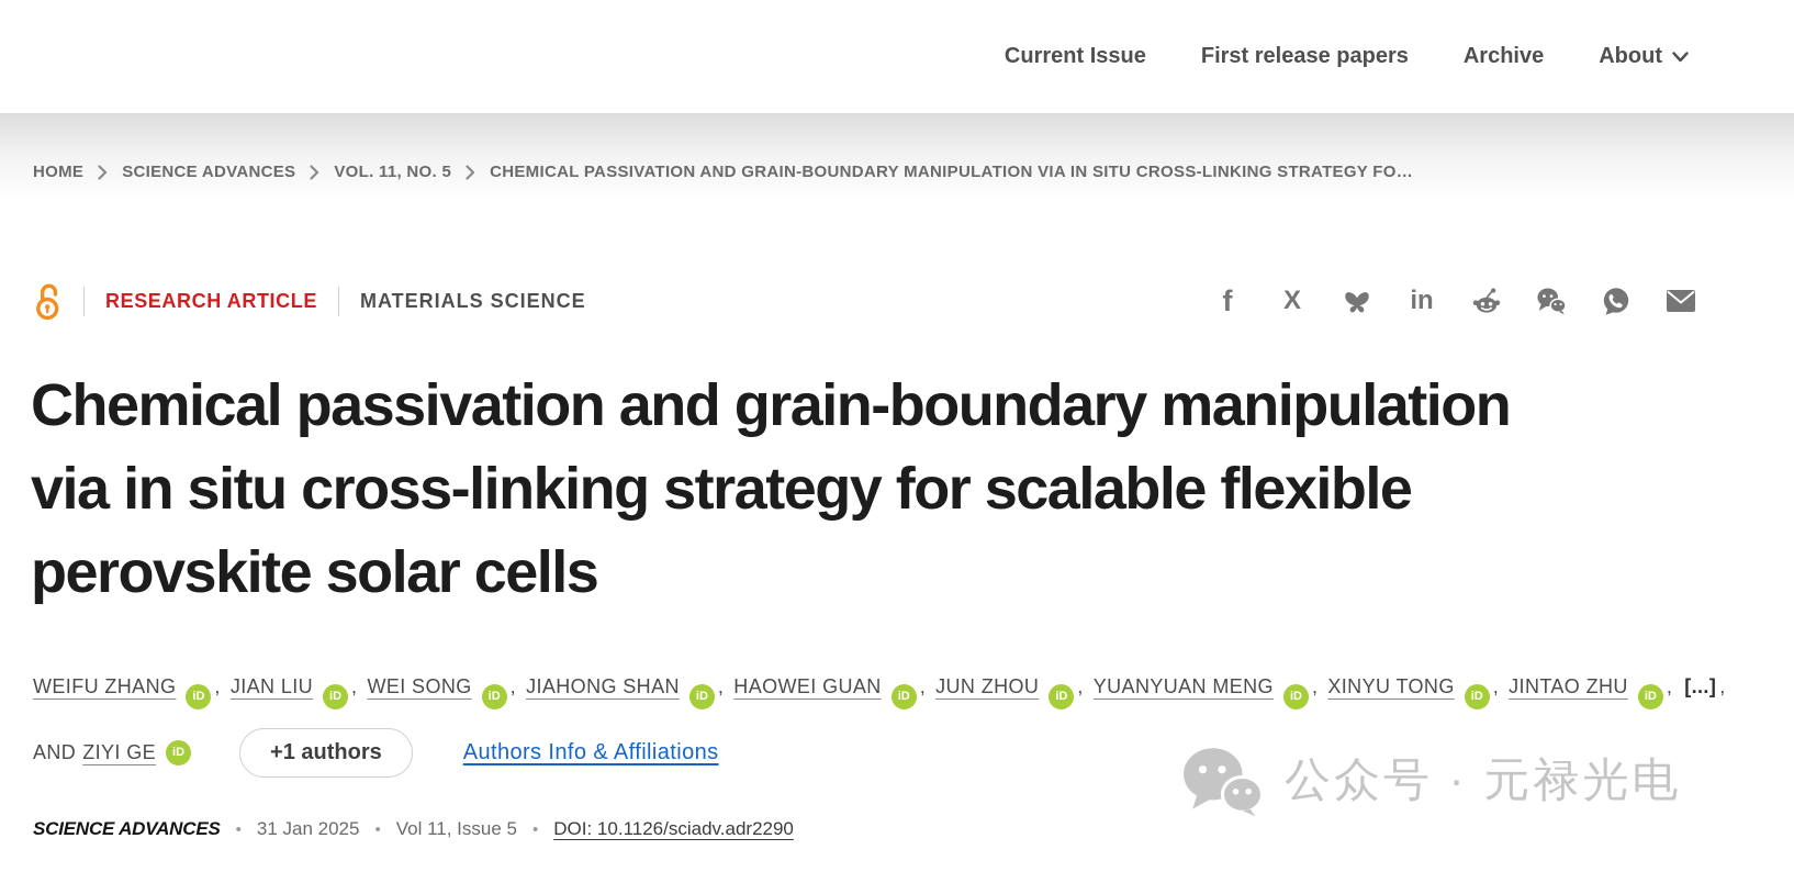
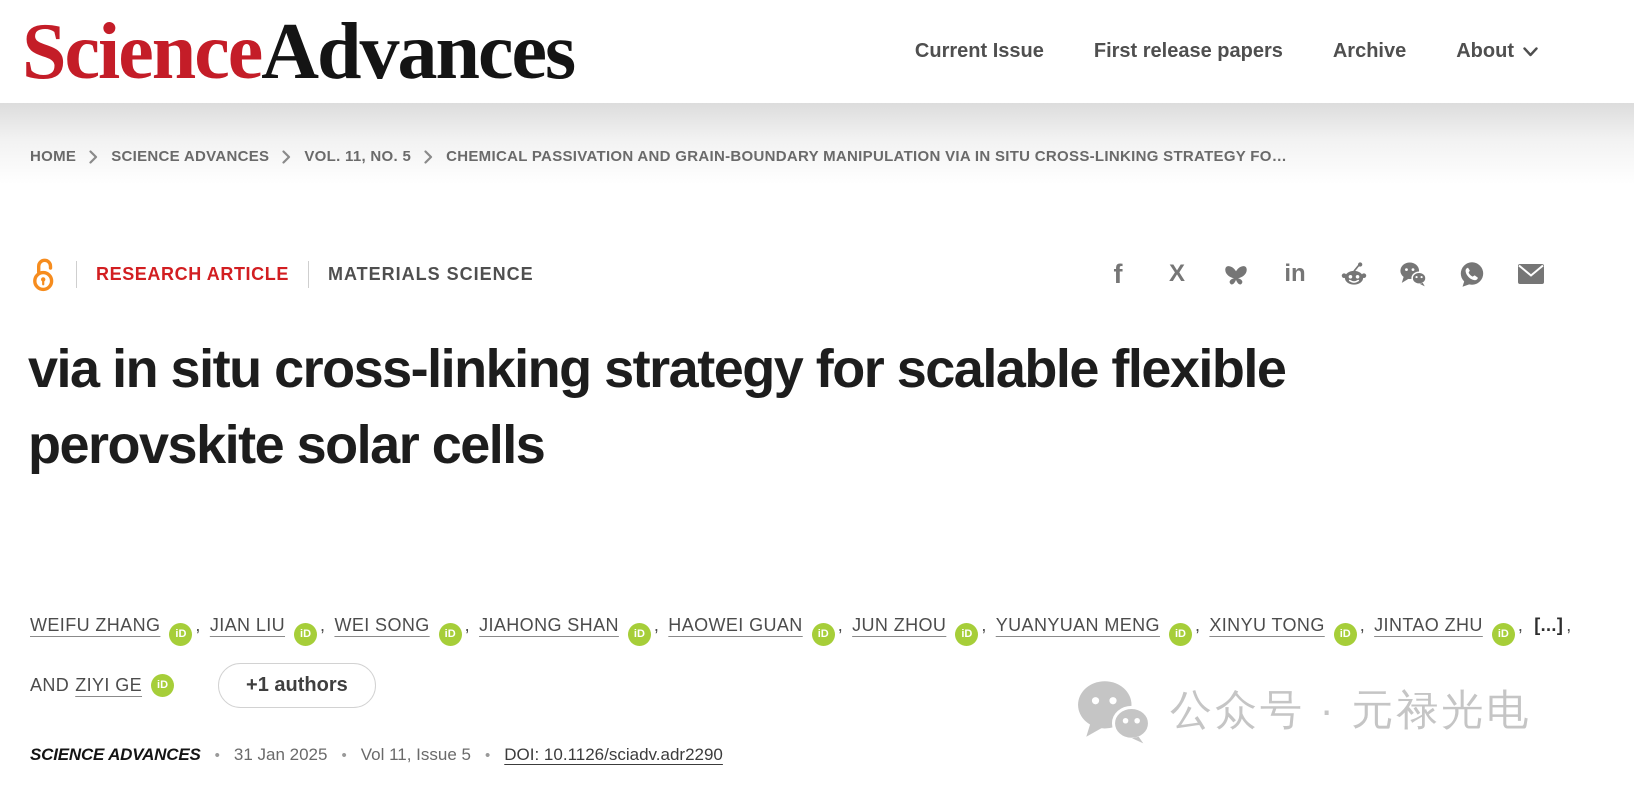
+ ScienceAdvances
  Current Issue
  First release papers
  Archive
  About
  HOME
  SCIENCE ADVANCES
  VOL. 11, NO. 5
  CHEMICAL PASSIVATION AND GRAIN-BOUNDARY MANIPULATION VIA IN SITU CROSS-LINKING STRATEGY FO…
  RESEARCH ARTICLE
  MATERIALS SCIENCE
  f
  X
  in
- Chemical passivation and grain-boundary manipulation
  via in situ cross-linking strategy for scalable flexible
  perovskite solar cells
  WEIFU ZHANG iD, JIAN LIU iD, WEI SONG iD, JIAHONG SHAN iD, HAOWEI GUAN iD, JUN ZHOU iD, YUANYUAN MENG iD, XINYU TONG iD, JINTAO ZHU iD, [...] ,
  AND
  ZIYI GE
  iD
  +1 authors
- Authors Info & Affiliations
  SCIENCE ADVANCES
  •
  31 Jan 2025
  •
  Vol 11, Issue 5
  •
  DOI: 10.1126/sciadv.adr2290
  公众号 · 元禄光电
